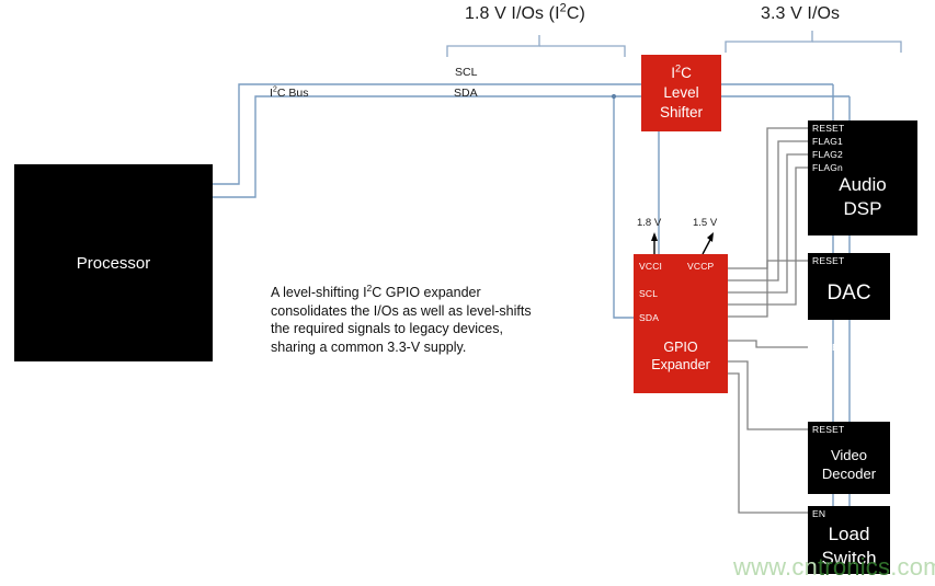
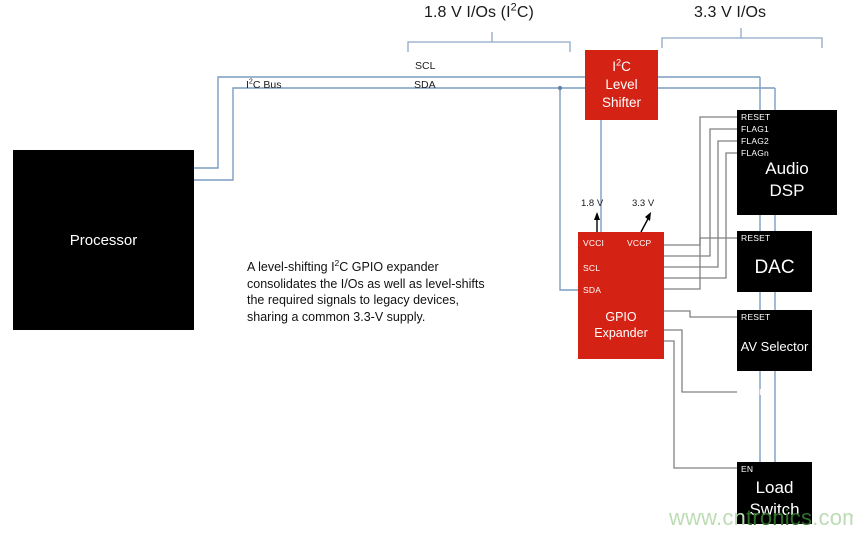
  1.8 V I/Os (I2C)
  3.3 V I/Os
  Processor
  I2C
  Level
  Shifter
  GPIO
  Expander
  VCCI
  VCCP
  SCL
  SDA
  1.8 V
- 1.5 V
+ 3.3 V
  Audio
  DSP
  RESET
  FLAG1
  FLAG2
  FLAGn
  DAC
  RESET
+ AV Selector
  RESET
- Video
- Decoder
  RESET
  Load
  Switch
  EN
  I2C Bus
  SCL
  SDA
  A level-shifting I2C GPIO expander consolidates the I/Os as well as level-shifts the required signals to legacy devices, sharing a common 3.3-V supply.
  www.cntronics.com
